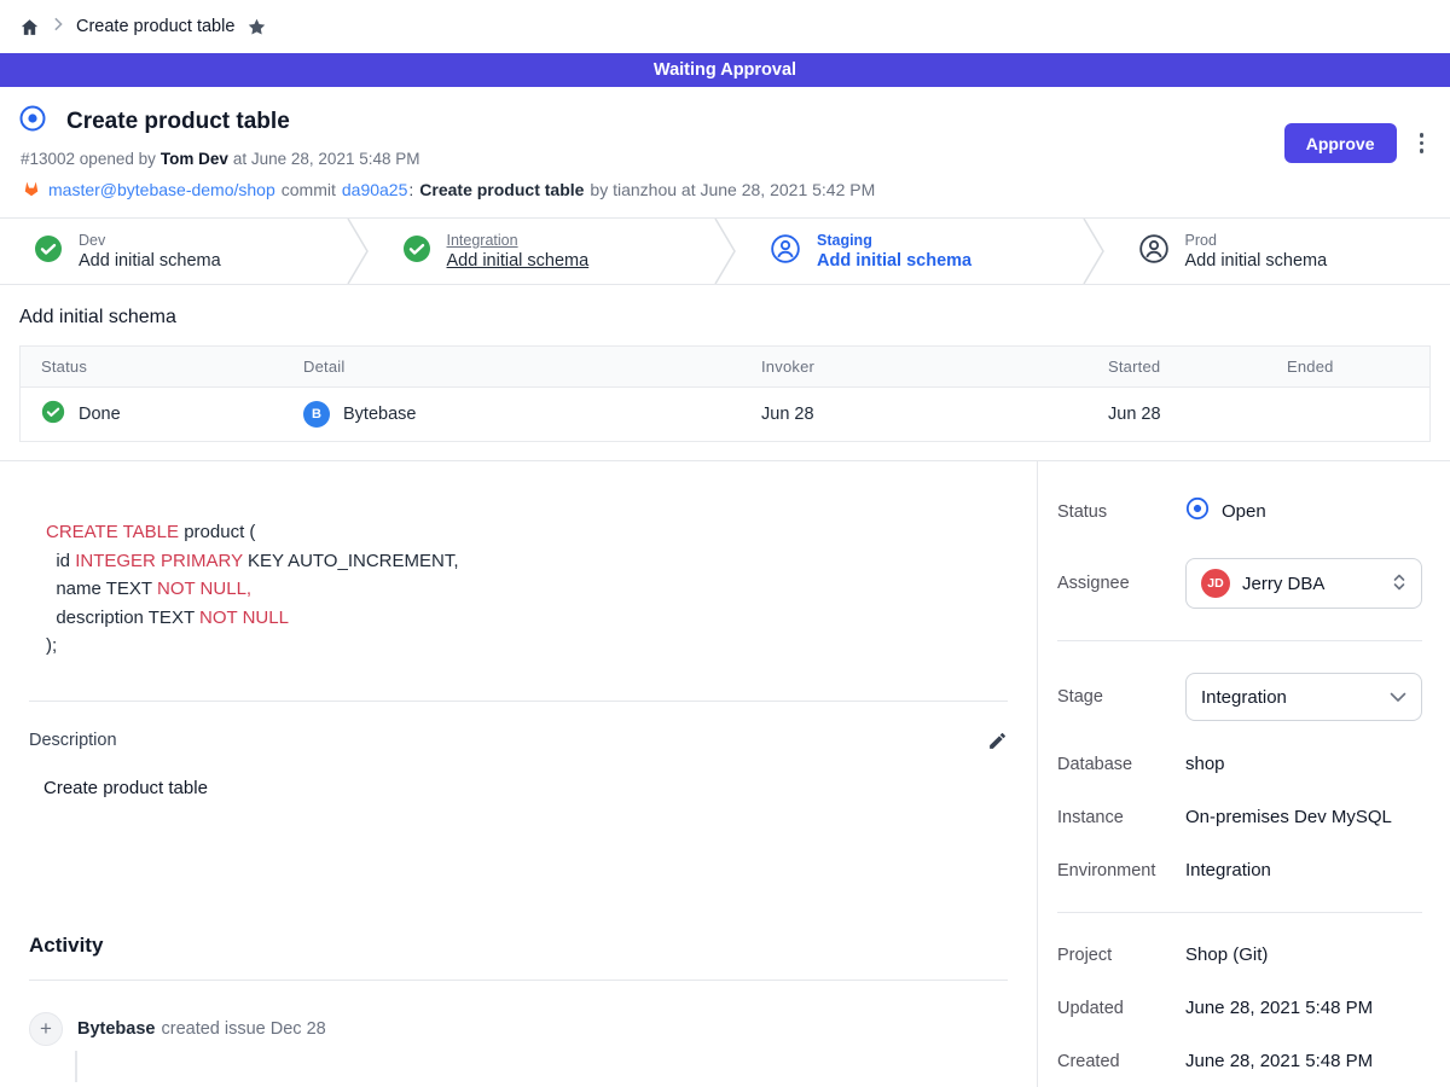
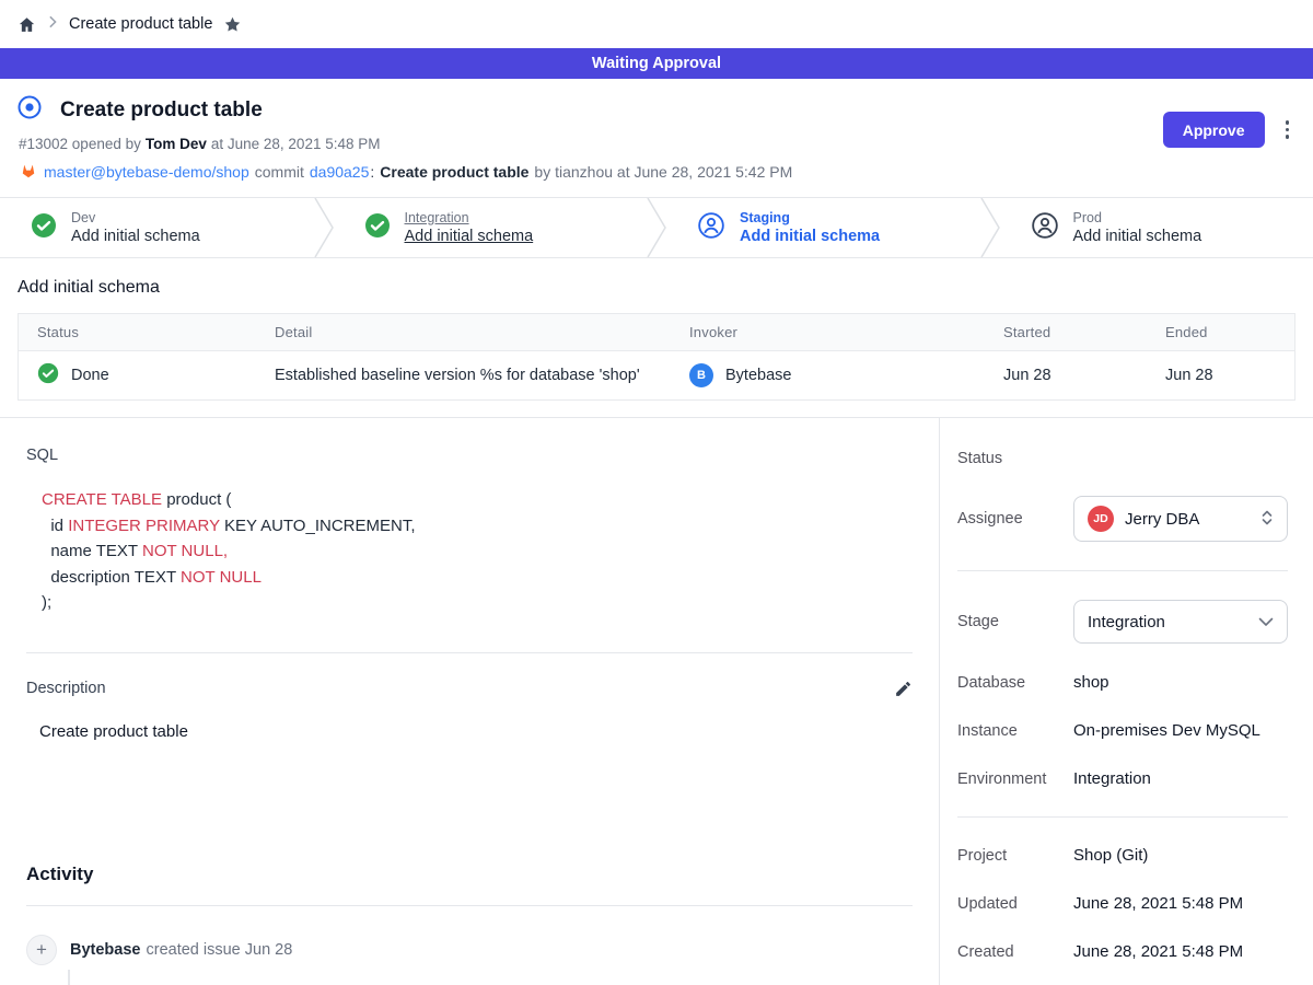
  Create product table
  Waiting Approval
  Create product table
  #13002 opened by
  Tom Dev
  at June 28, 2021 5:48 PM
  master@bytebase-demo/shop
  commit
  da90a25
  :
  Create product table
  by tianzhou at June 28, 2021 5:42 PM
  Approve
  Dev
  Add initial schema
  Integration
  Add initial schema
  Staging
  Add initial schema
  Prod
  Add initial schema
  Add initial schema
  Status
  Detail
  Invoker
  Started
  Ended
  Done
+ Established baseline version %s for database 'shop'
  B
  Bytebase
  Jun 28
  Jun 28
+ SQL
  CREATE TABLE product (
  id INTEGER PRIMARY KEY AUTO_INCREMENT,
  name TEXT NOT NULL,
  description TEXT NOT NULL
  );
  Description
  Create product table
  Activity
  +
  Bytebase
- created issue Dec 28
+ created issue Jun 28
  Status
- Open
  Assignee
  JD
  Jerry DBA
  Stage
  Integration
  Database
  shop
  Instance
  On-premises Dev MySQL
  Environment
  Integration
  Project
  Shop (Git)
  Updated
  June 28, 2021 5:48 PM
  Created
  June 28, 2021 5:48 PM
